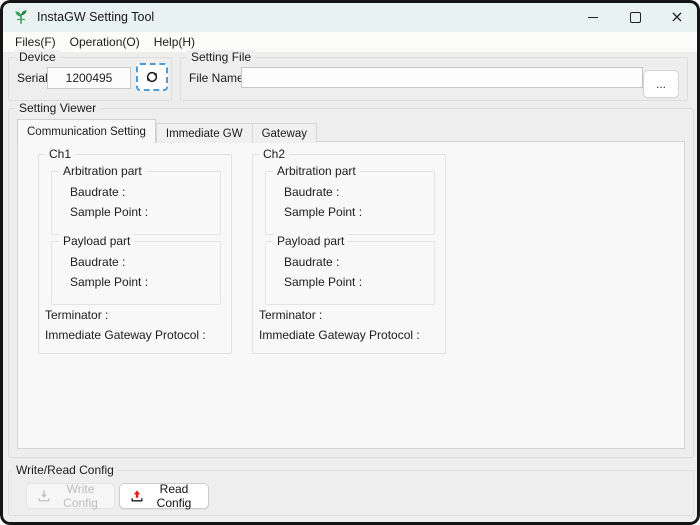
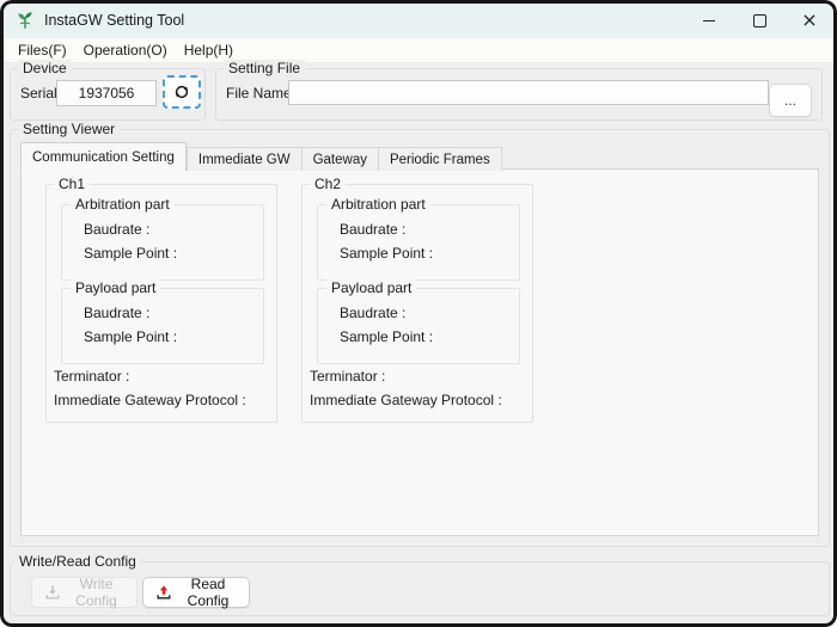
  InstaGW Setting Tool
  ×
  Files(F)
  Operation(O)
  Help(H)
  Device
  Seria
- 1200495
+ 1937056
  Setting File
  File Nam
  ...
  Setting Viewer
  Communication Setting
  Immediate GW
  Gateway
+ Periodic Frames
  Ch1
  Arbitration part
  Baudrate :
  Sample Point :
  Payload part
  Baudrate :
  Sample Point :
  Terminator :
  Immediate Gateway Protocol :
  Ch2
  Arbitration part
  Baudrate :
  Sample Point :
  Payload part
  Baudrate :
  Sample Point :
  Terminator :
  Immediate Gateway Protocol :
  Write/Read Config
  Write Config
  Read Config
